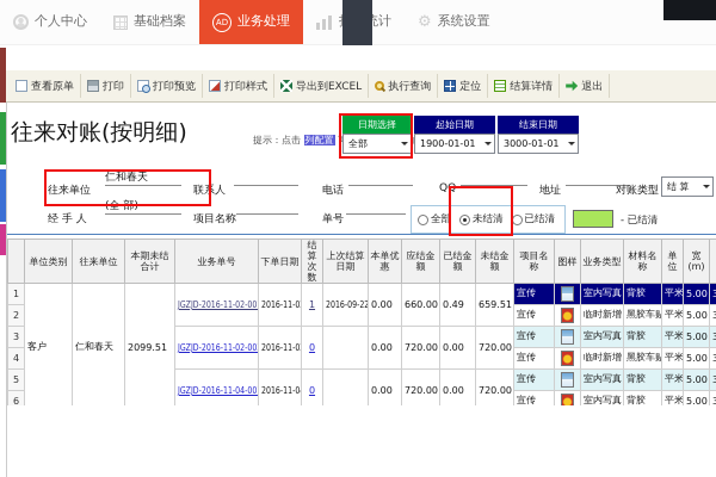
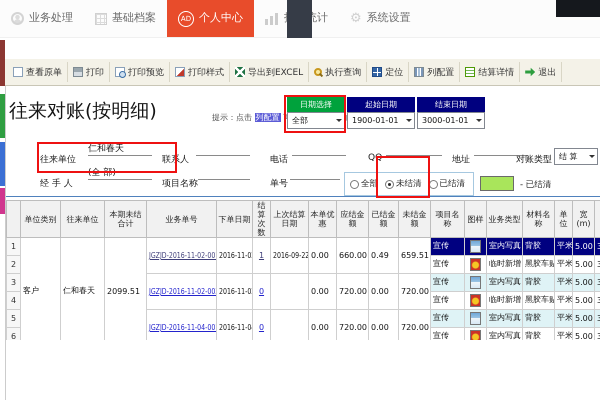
- 个人中心
+ 业务处理
  基础档案
  AD
- 业务处理
+ 个人中心
  ⚙
  系统设置
  查看原单
  打印
  打印预览
  打印样式
  导出到EXCEL
  执行查询
  定位
+ 列配置
  结算详情
  退出
  往来对账(按明细)
  日期选择
  全部
  起始日期
  1900-01-01
  结束日期
  3000-01-01
  往来单位
  仁和春天
  联系人
  电话
  QQ
  地址
  对账类型
  结 算
  经 手 人
  (全 部)
  项目名称
  单号
  全部
  未结清
  已结清
  - 已结清
  	单位类别	往来单位	本期未结合计	业务单号	下单日期	结算次数	上次结算日期	本单优惠	应结金额	已结金额	未结金额	项目名称	图样	业务类型	材料名称	单位	宽(m)
  1	客户	仁和春天	2099.51	JGZJD-2016-11-02-00	2016-11-0	1	2016-09-22	0.00	660.00	0.49	659.51	宣传		室内写真	背胶	平米	5.00
  2	宣传		临时新增	黑胶车贴	平米	5.00
  3	JGZJD-2016-11-02-00	2016-11-0	0		0.00	720.00	0.00	720.00	宣传		室内写真	背胶	平米	5.00
  4	宣传		临时新增	黑胶车贴	平米	5.00
  5	JGZJD-2016-11-04-00	2016-11-0	0		0.00	720.00	0.00	720.00	宣传		室内写真	背胶	平米	5.00
  6	宣传		室内写真	背胶	平米	5.00
